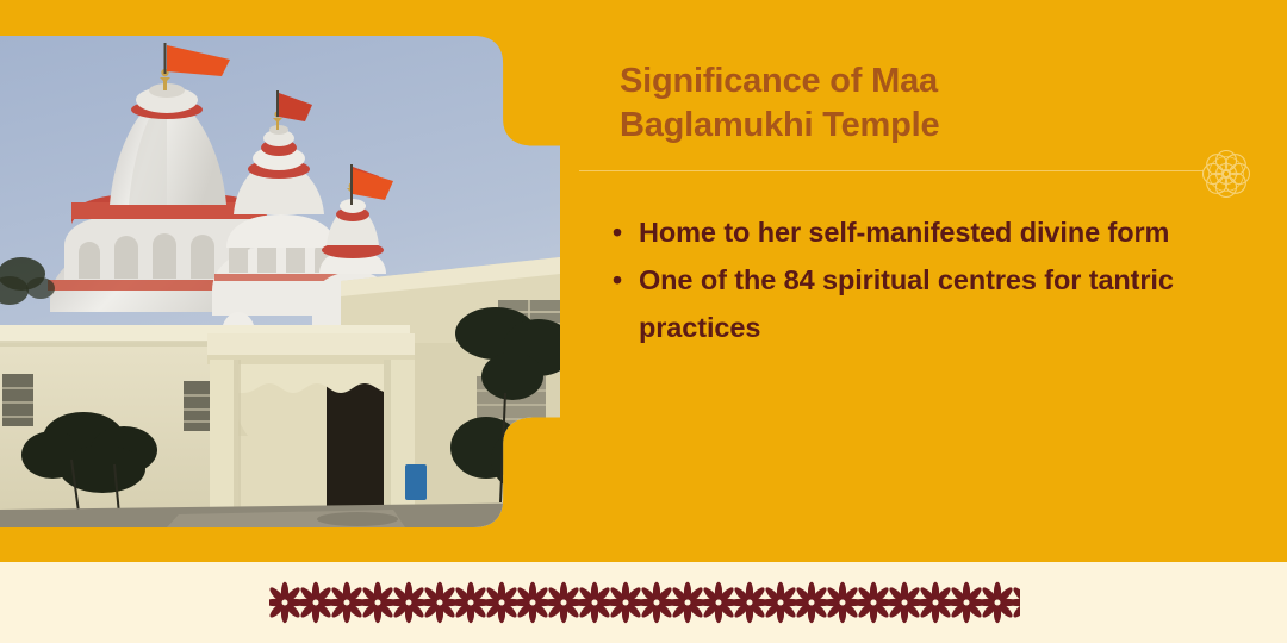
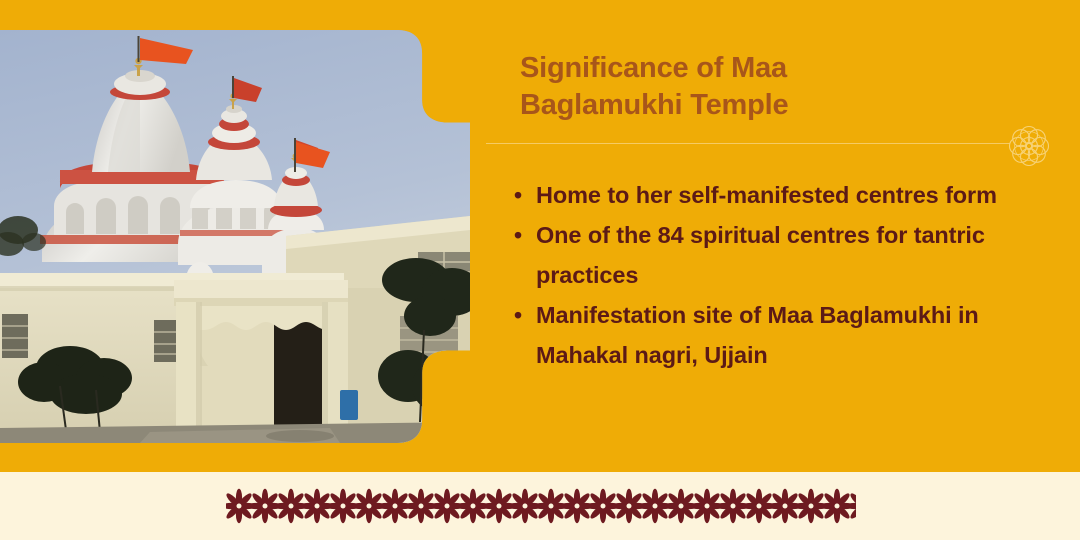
  Significance of Maa
  Baglamukhi Temple
- Home to her self-manifested divine form
+ Home to her self-manifested centres form
  One of the 84 spiritual centres for tantric practices
+ Manifestation site of Maa Baglamukhi in Mahakal nagri, Ujjain
